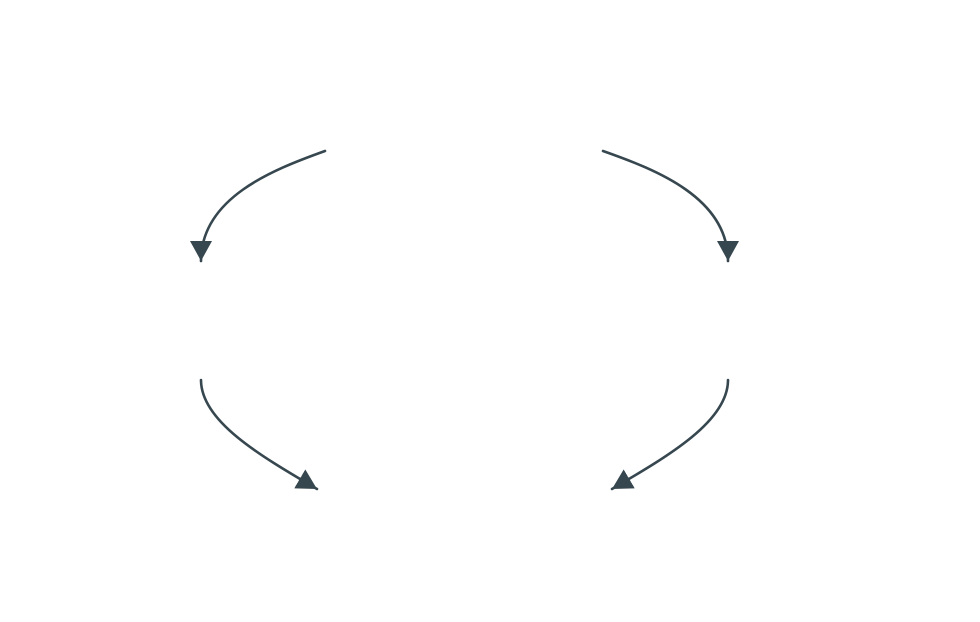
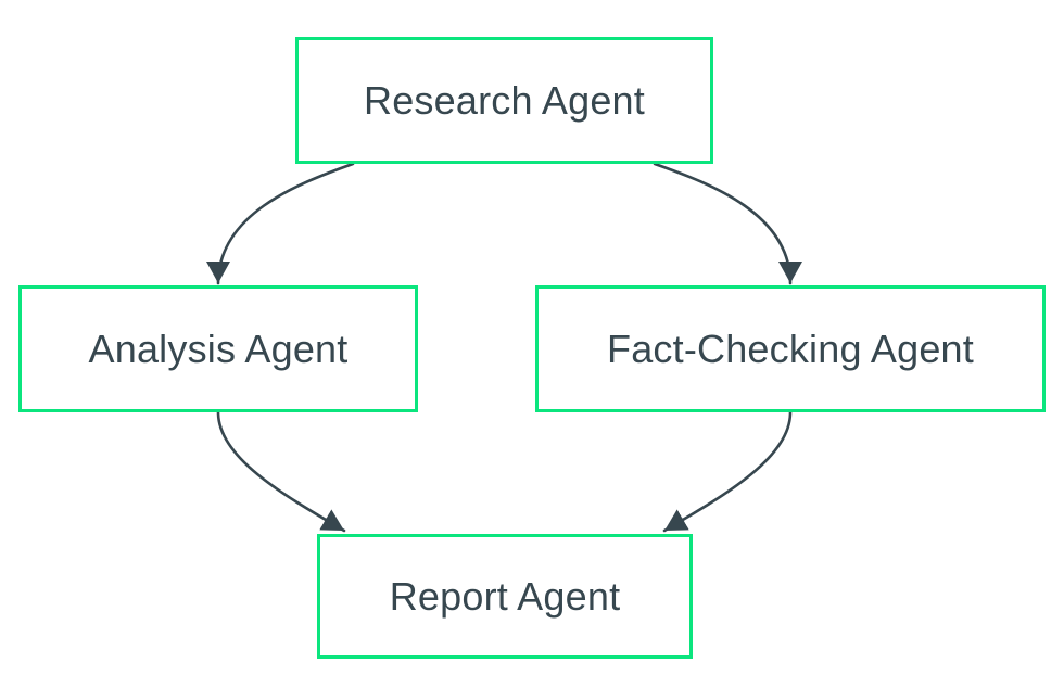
+ Research Agent
+ Analysis Agent
+ Fact-Checking Agent
+ Report Agent
